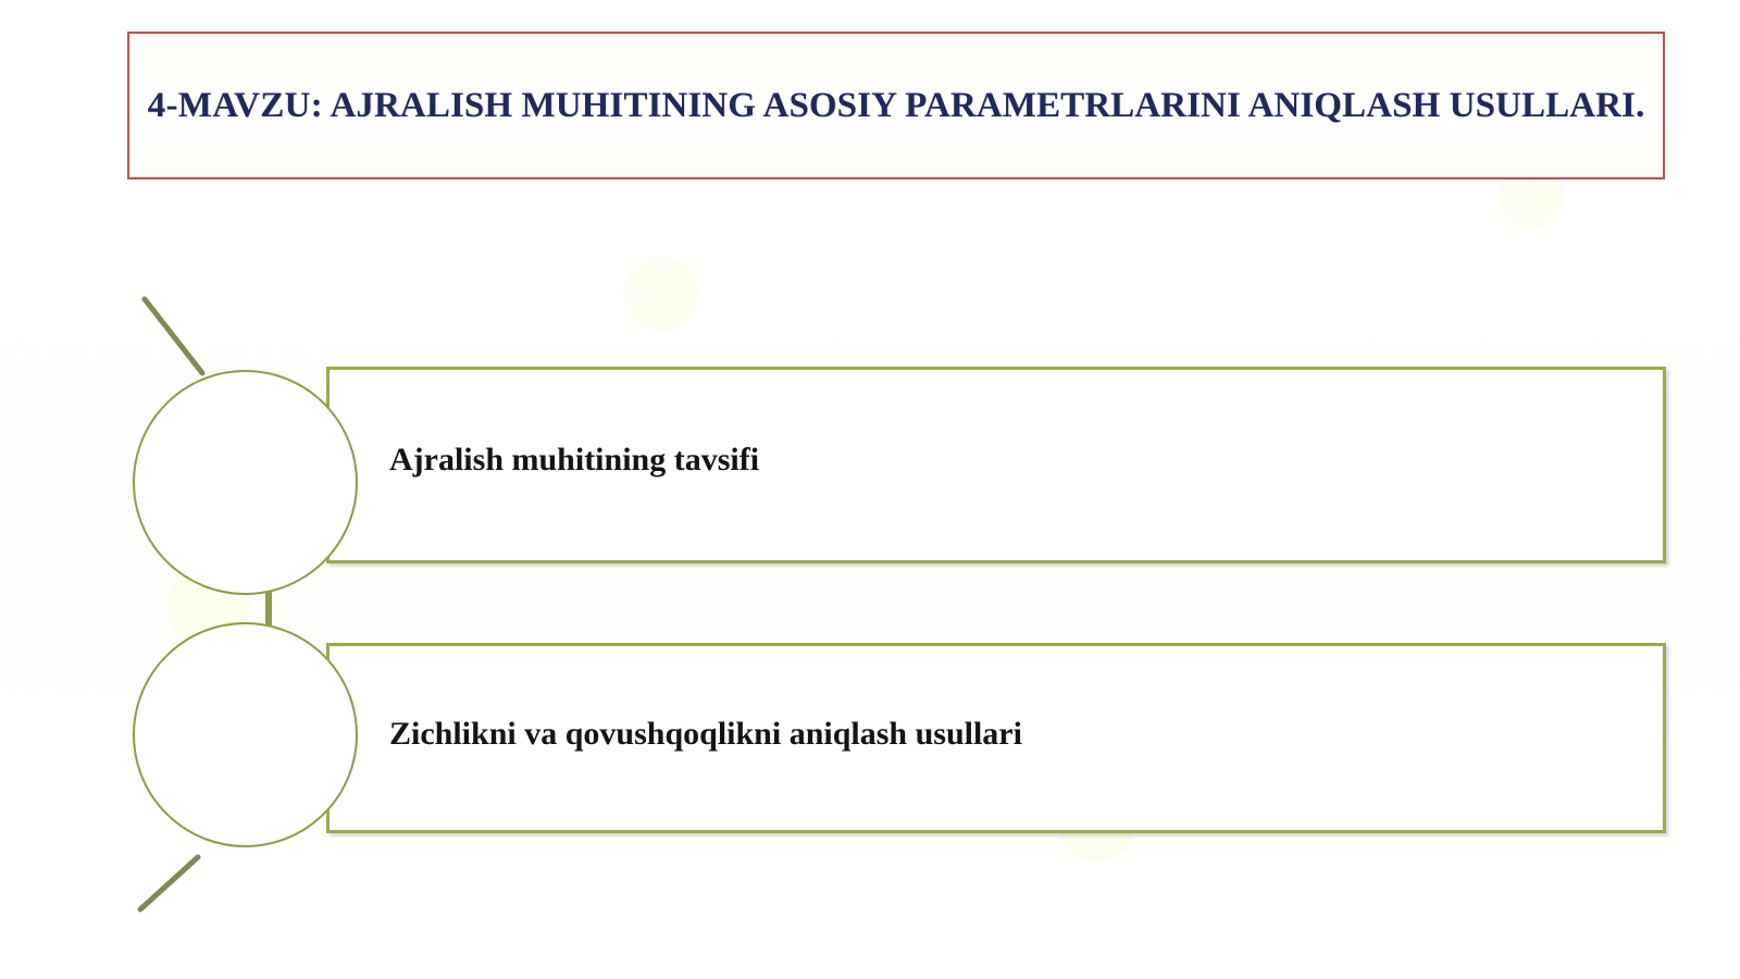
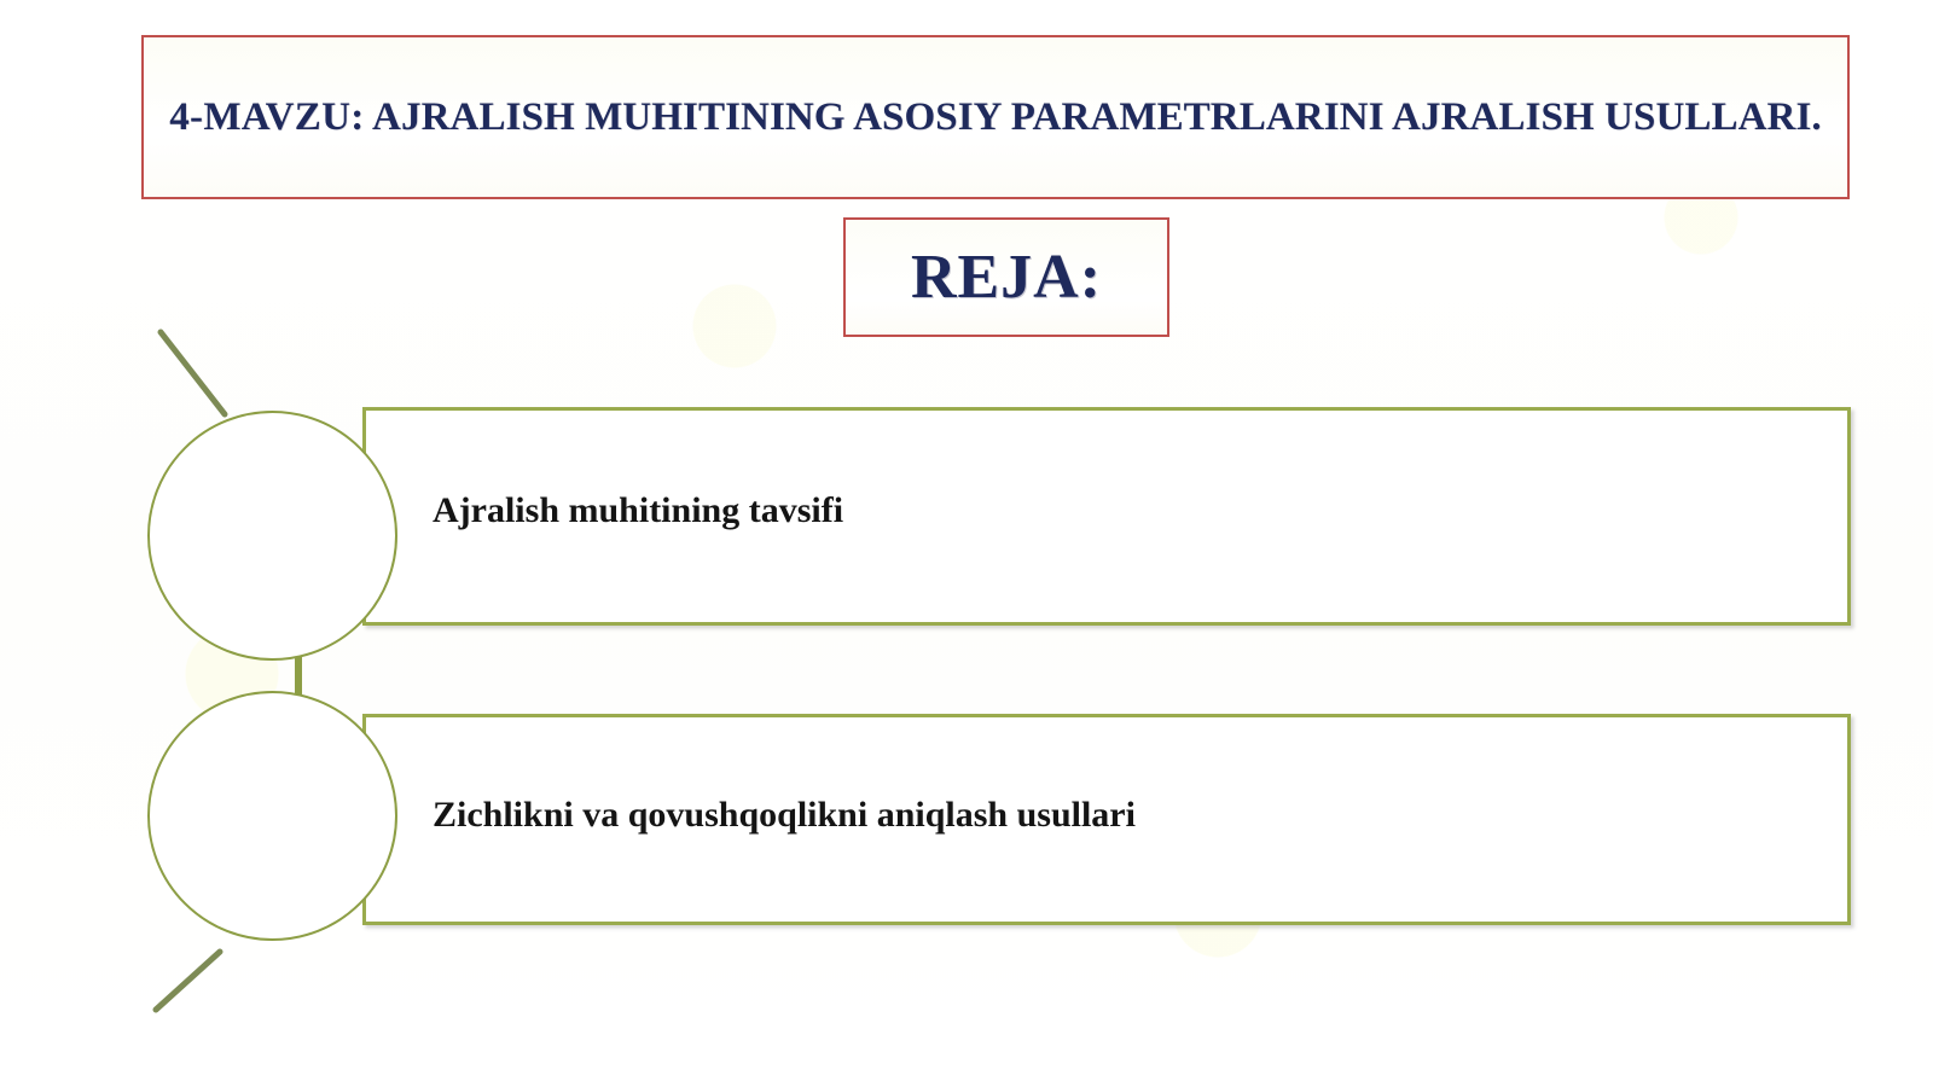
- 4-MAVZU: AJRALISH MUHITINING ASOSIY PARAMETRLARINI ANIQLASH USULLARI.
+ 4-MAVZU: AJRALISH MUHITINING ASOSIY PARAMETRLARINI AJRALISH USULLARI.
+ REJA:
  Ajralish muhitining tavsifi
  Zichlikni va qovushqoqlikni aniqlash usullari
